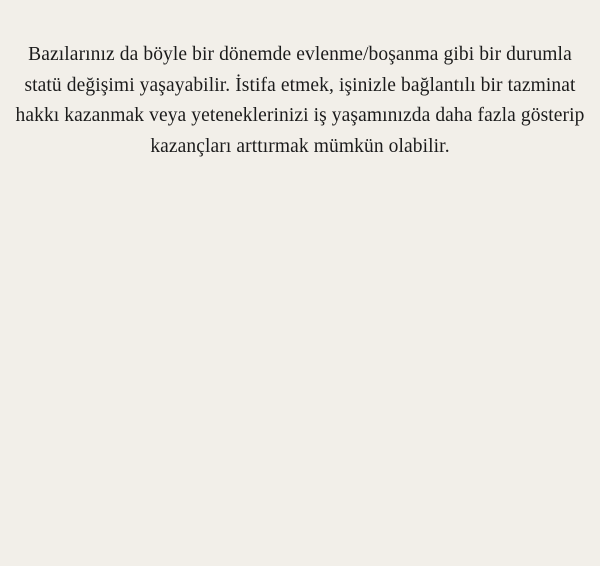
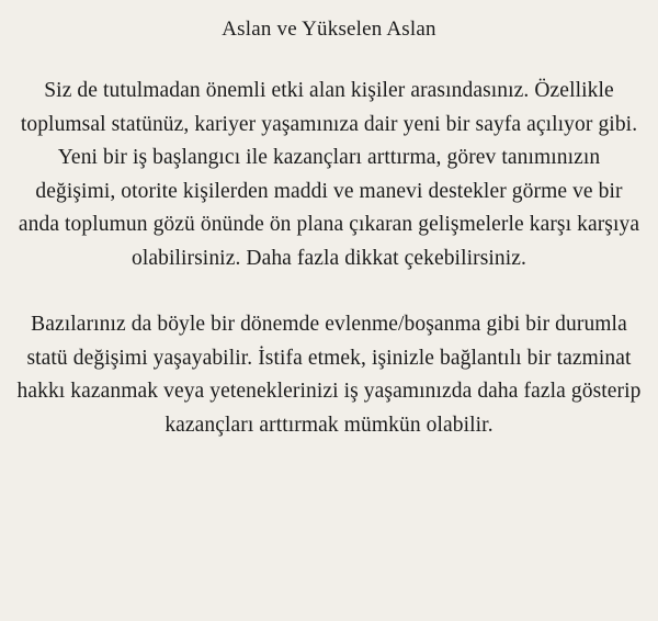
+ Aslan ve Yükselen Aslan
+ Siz de tutulmadan önemli etki alan kişiler arasındasınız. Özellikle toplumsal statünüz, kariyer yaşamınıza dair yeni bir sayfa açılıyor gibi. Yeni bir iş başlangıcı ile kazançları arttırma, görev tanımınızın değişimi, otorite kişilerden maddi ve manevi destekler görme ve bir anda toplumun gözü önünde ön plana çıkaran gelişmelerle karşı karşıya olabilirsiniz. Daha fazla dikkat çekebilirsiniz.
  Bazılarınız da böyle bir dönemde evlenme/boşanma gibi bir durumla statü değişimi yaşayabilir. İstifa etmek, işinizle bağlantılı bir tazminat hakkı kazanmak veya yeteneklerinizi iş yaşamınızda daha fazla gösterip kazançları arttırmak mümkün olabilir.
